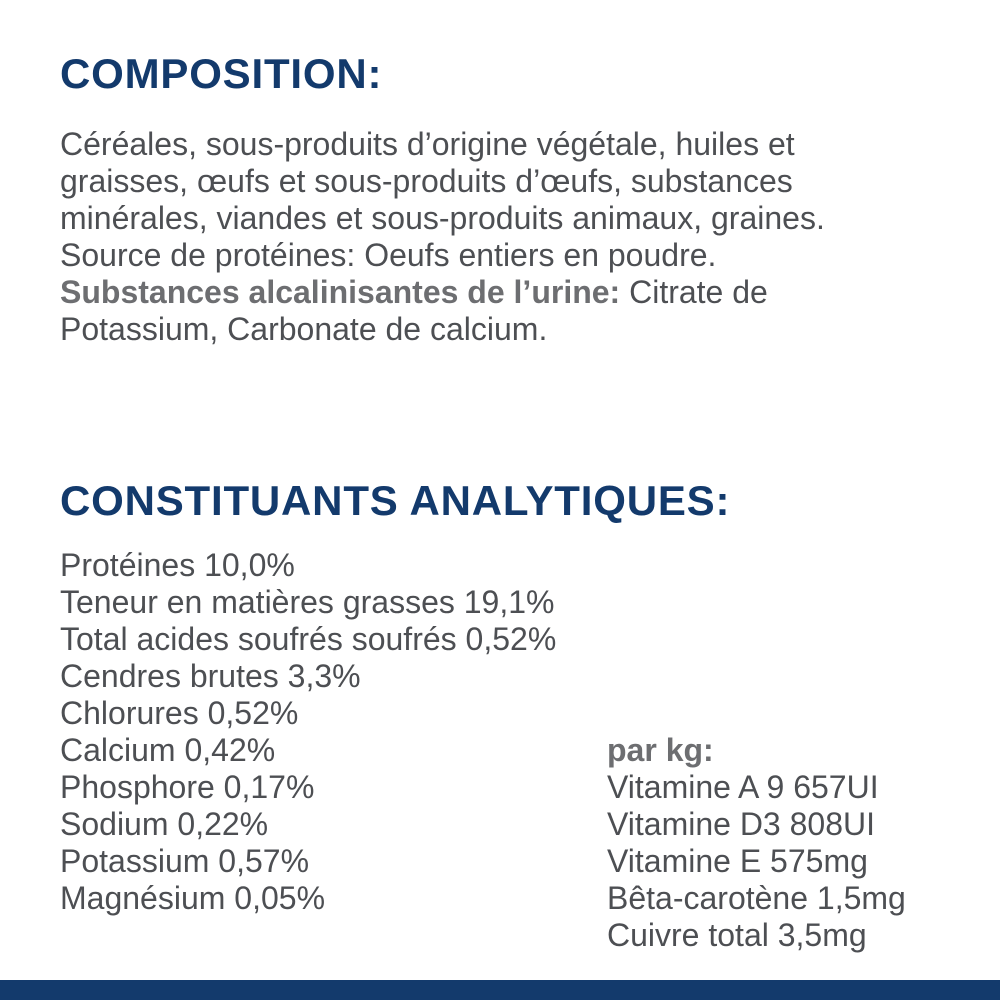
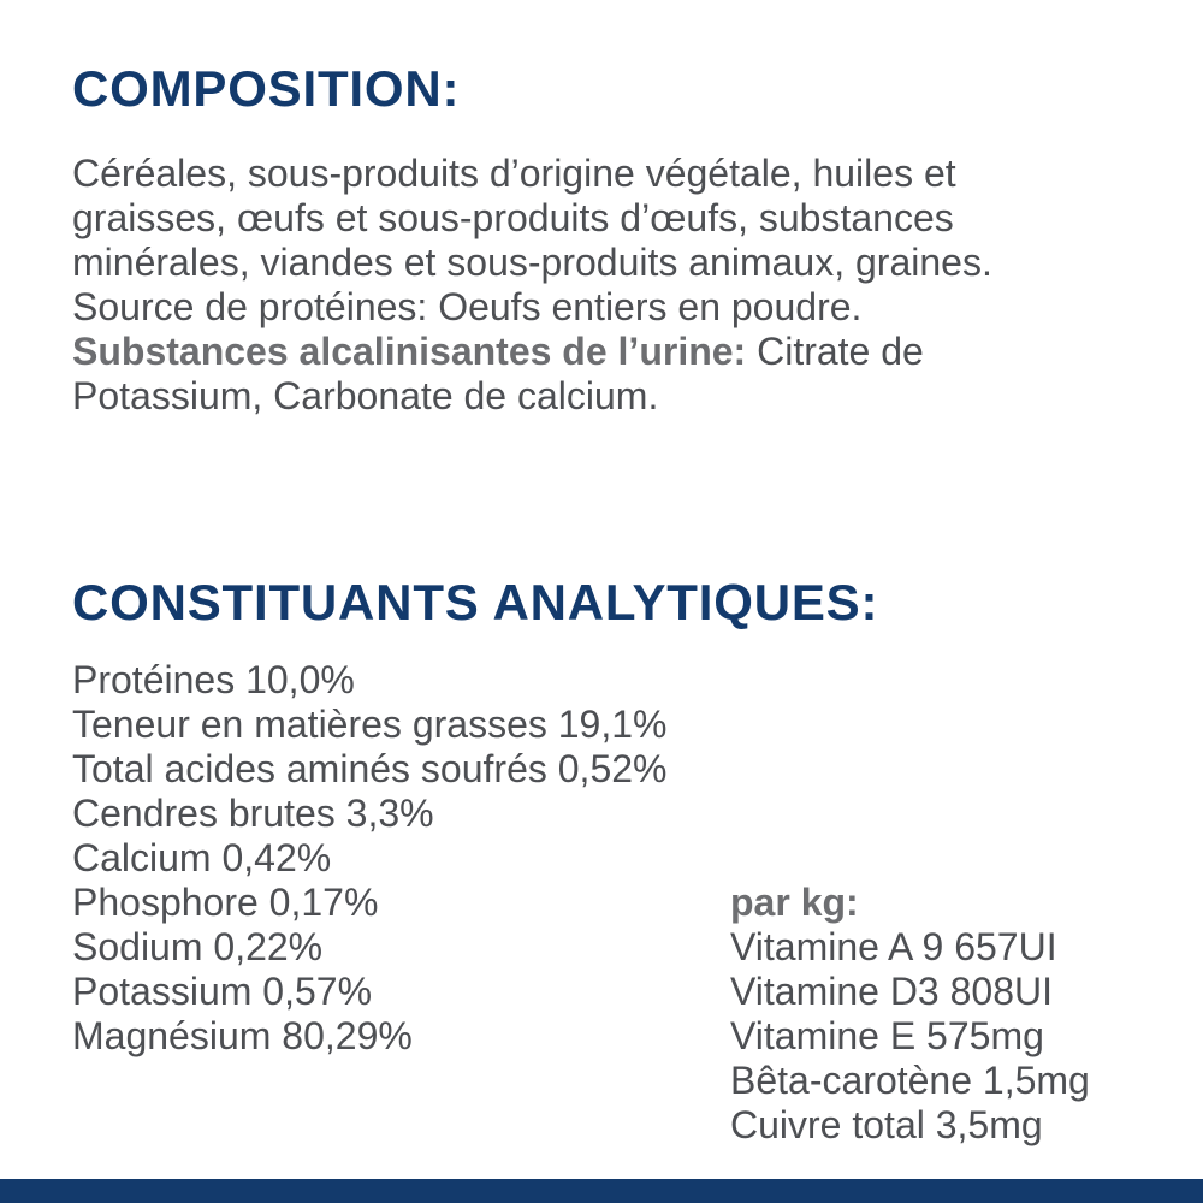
  COMPOSITION:
  Céréales, sous-produits d’origine végétale, huiles et
  graisses, œufs et sous-produits d’œufs, substances
  minérales, viandes et sous-produits animaux, graines.
  Source de protéines: Oeufs entiers en poudre.
  Substances alcalinisantes de l’urine: Citrate de
  Potassium, Carbonate de calcium.
  CONSTITUANTS ANALYTIQUES:
  Protéines 10,0%
  Teneur en matières grasses 19,1%
- Total acides soufrés soufrés 0,52%
+ Total acides aminés soufrés 0,52%
  Cendres brutes 3,3%
- Chlorures 0,52%
  Calcium 0,42%
  Phosphore 0,17%
  Sodium 0,22%
  Potassium 0,57%
- Magnésium 0,05%
+ Magnésium 80,29%
  par kg:
  Vitamine A 9 657UI
  Vitamine D3 808UI
  Vitamine E 575mg
  Bêta-carotène 1,5mg
  Cuivre total 3,5mg
